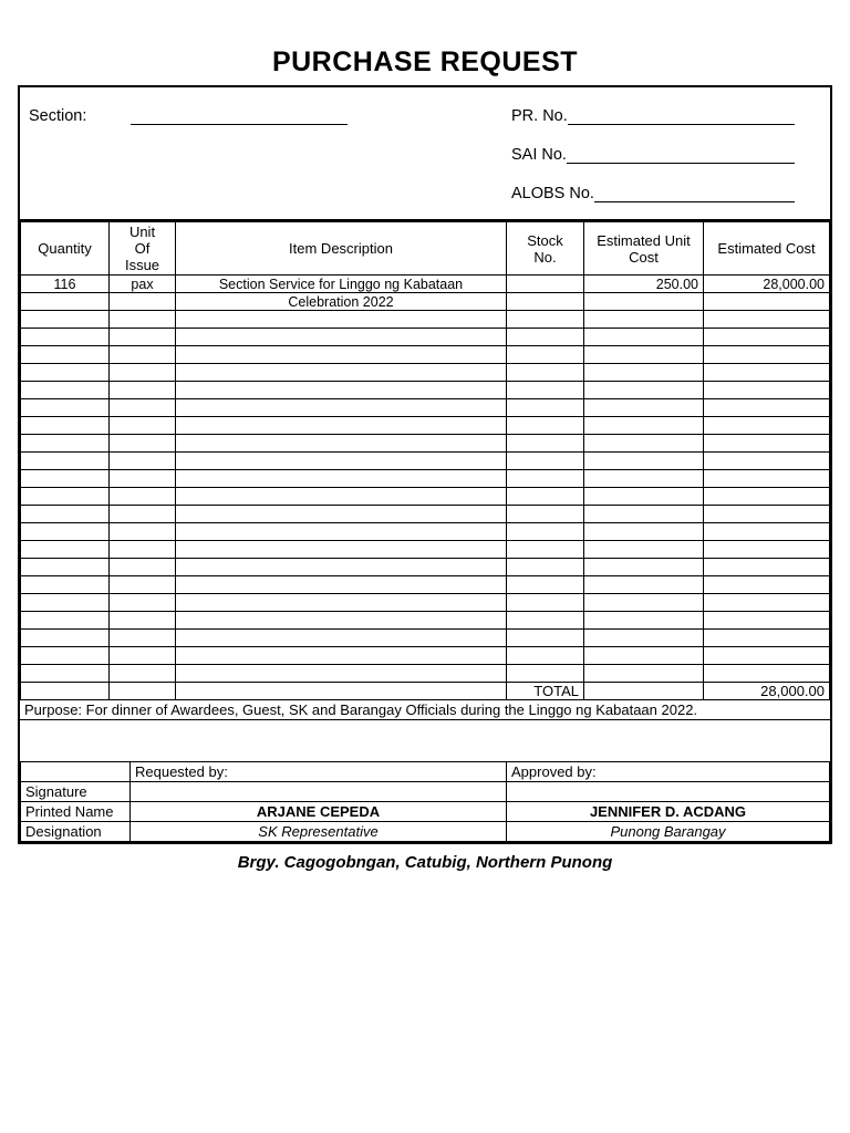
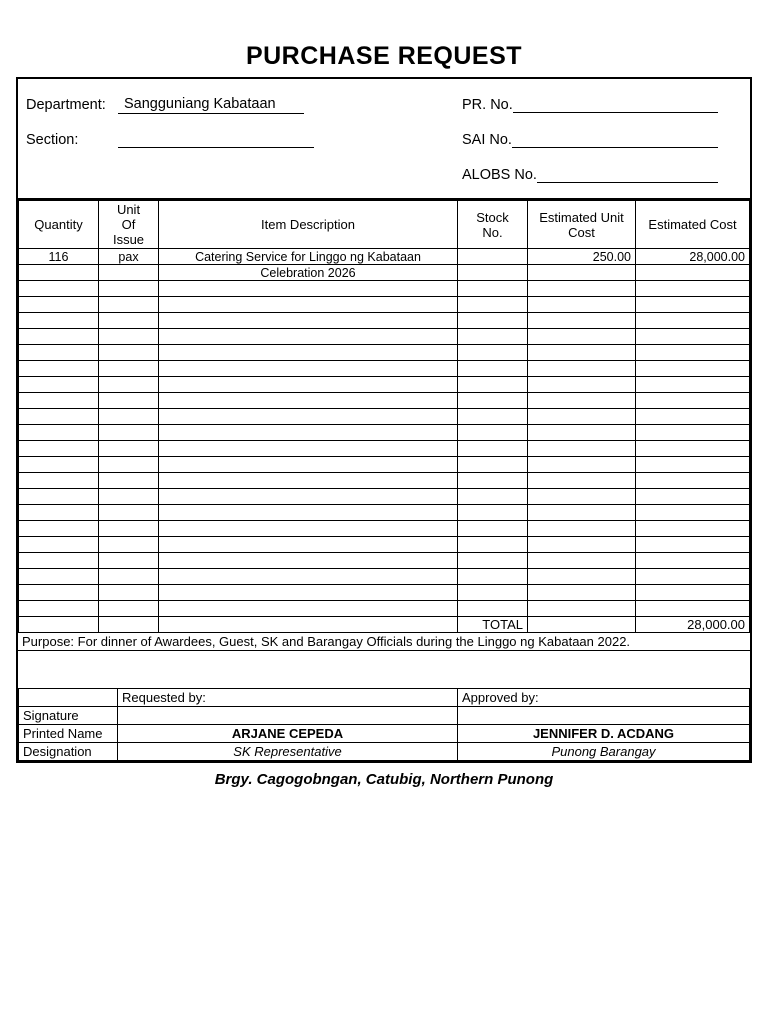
  PURCHASE REQUEST
+ Department:
+ Sangguniang Kabataan
  Section:
  PR. No.
  SAI No.
  ALOBS No.
  Quantity	Unit Of Issue	Item Description	Stock No.	Estimated Unit Cost	Estimated Cost
- 116	pax	Section Service for Linggo ng Kabataan		250.00	28,000.00
+ 116	pax	Catering Service for Linggo ng Kabataan		250.00	28,000.00
- 		Celebration 2022
+ 		Celebration 2026
  			TOTAL		28,000.00
  Purpose: For dinner of Awardees, Guest, SK and Barangay Officials during the Linggo ng Kabataan 2022.
  	Requested by:	Approved by:
  Signature
  Printed Name	ARJANE CEPEDA	JENNIFER D. ACDANG
  Designation	SK Representative	Punong Barangay
  Brgy. Cagogobngan, Catubig, Northern Punong
